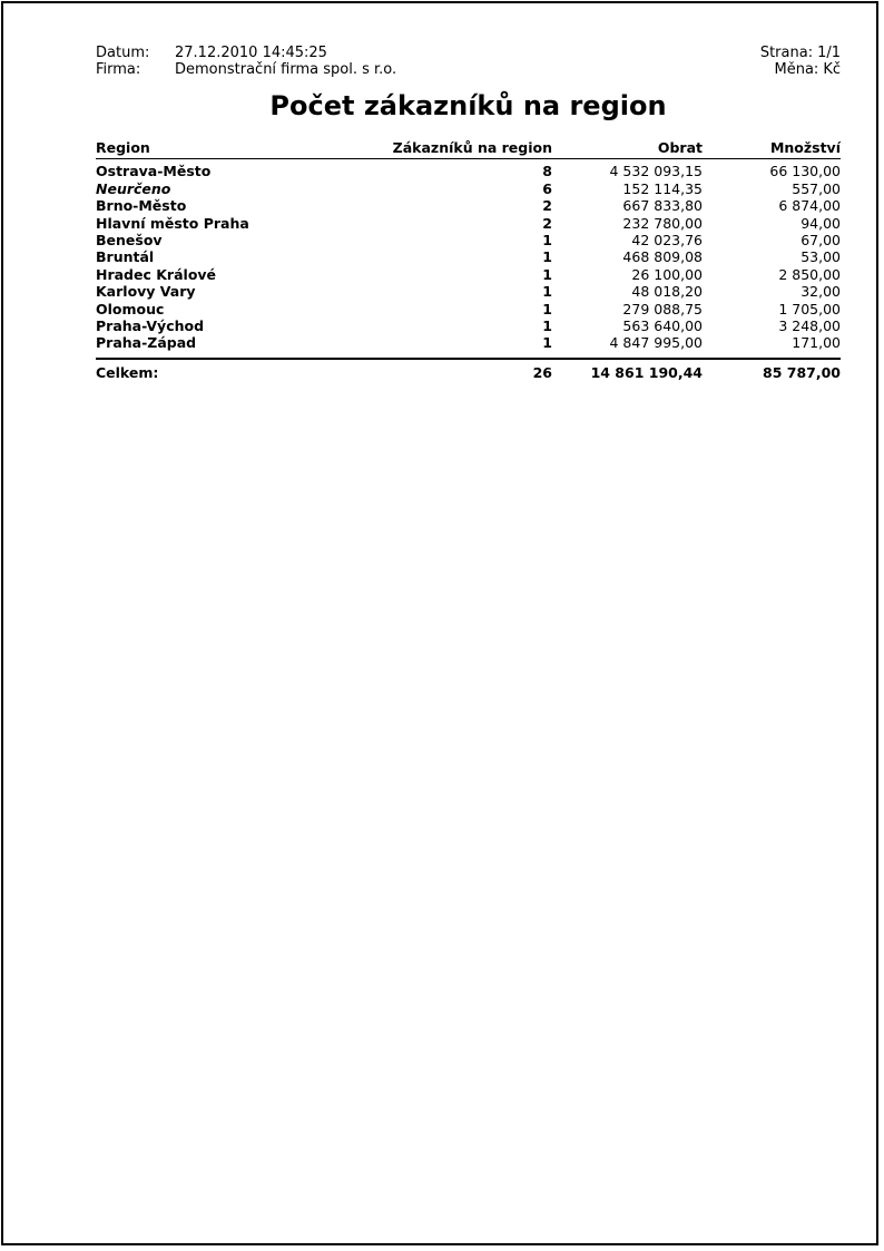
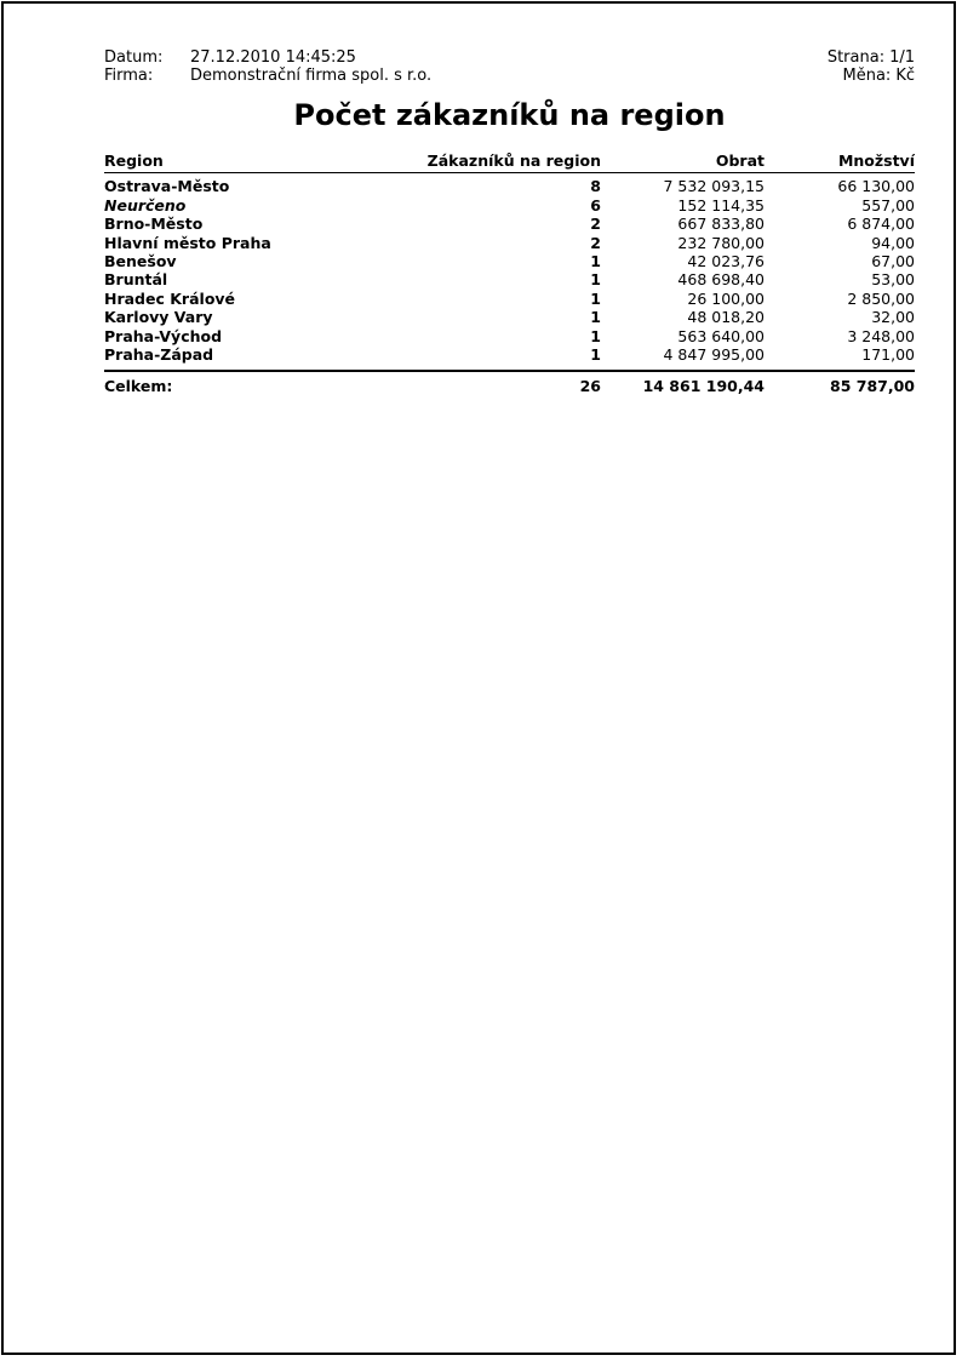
  Datum:
  27.12.2010 14:45:25
  Firma:
  Demonstrační firma spol. s r.o.
  Strana:
  1/1
  Měna:
  Kč
  Počet zákazníků na region
  Region	Zákazníků na region	Obrat	Množství
- Ostrava-Město	8	4 532 093,15	66 130,00
+ Ostrava-Město	8	7 532 093,15	66 130,00
  Neurčeno	6	152 114,35	557,00
  Brno-Město	2	667 833,80	6 874,00
  Hlavní město Praha	2	232 780,00	94,00
  Benešov	1	42 023,76	67,00
- Bruntál	1	468 809,08	53,00
+ Bruntál	1	468 698,40	53,00
  Hradec Králové	1	26 100,00	2 850,00
  Karlovy Vary	1	48 018,20	32,00
- Olomouc	1	279 088,75	1 705,00
  Praha-Východ	1	563 640,00	3 248,00
  Praha-Západ	1	4 847 995,00	171,00
  Celkem:	26	14 861 190,44	85 787,00
